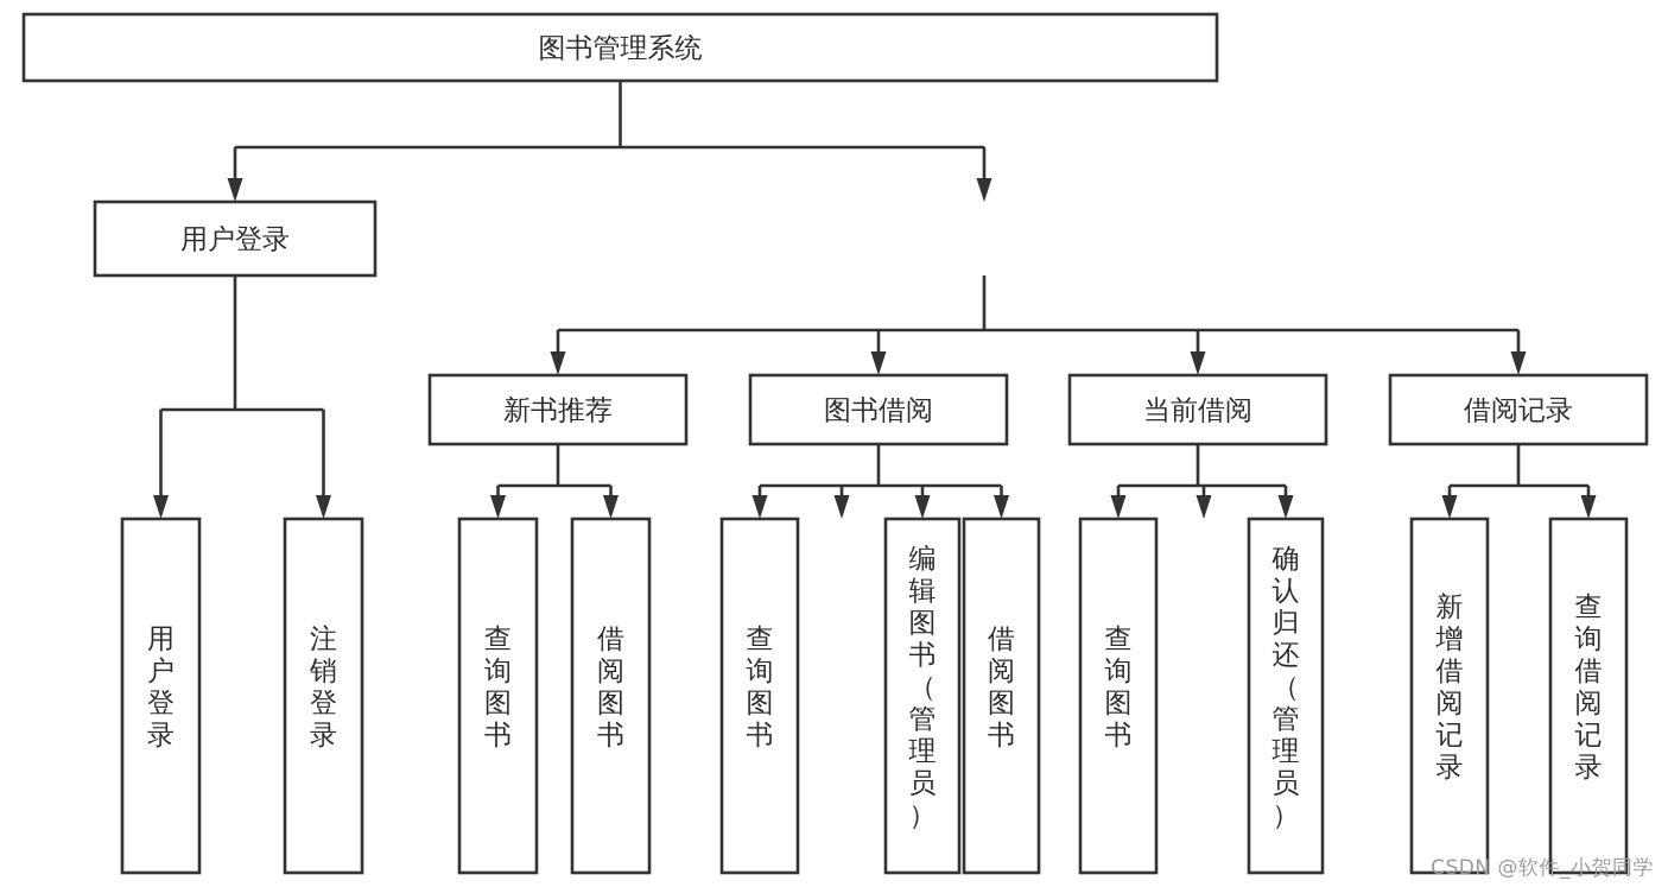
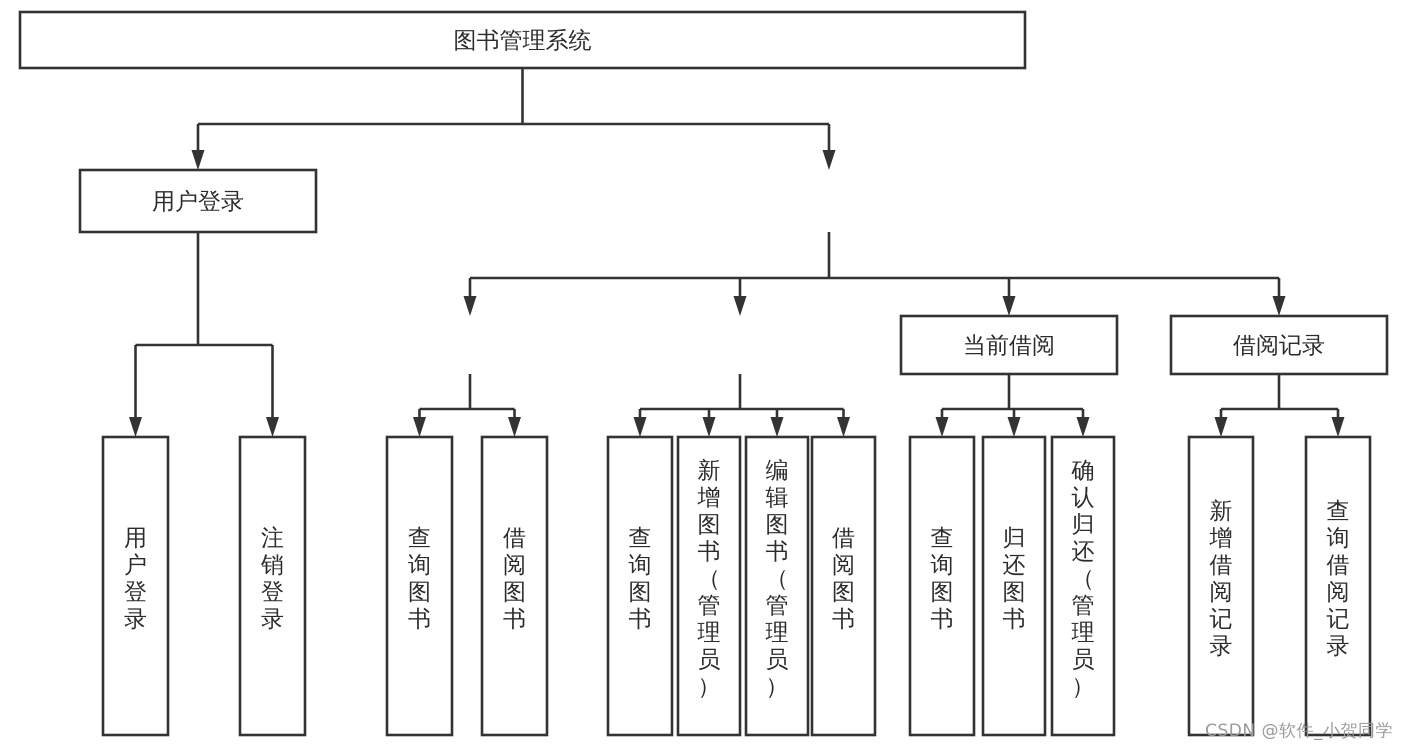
  图书管理系统
  用户登录
- 新书推荐
- 图书借阅
  当前借阅
  借阅记录
  用户登录
  注销登录
  查询图书
  借阅图书
  查询图书
+ 新增图书（管理员）
  编辑图书（管理员）
  借阅图书
  查询图书
+ 归还图书
  确认归还（管理员）
  新增借阅记录
  查询借阅记录
  CSDN @软件_小贺同学
